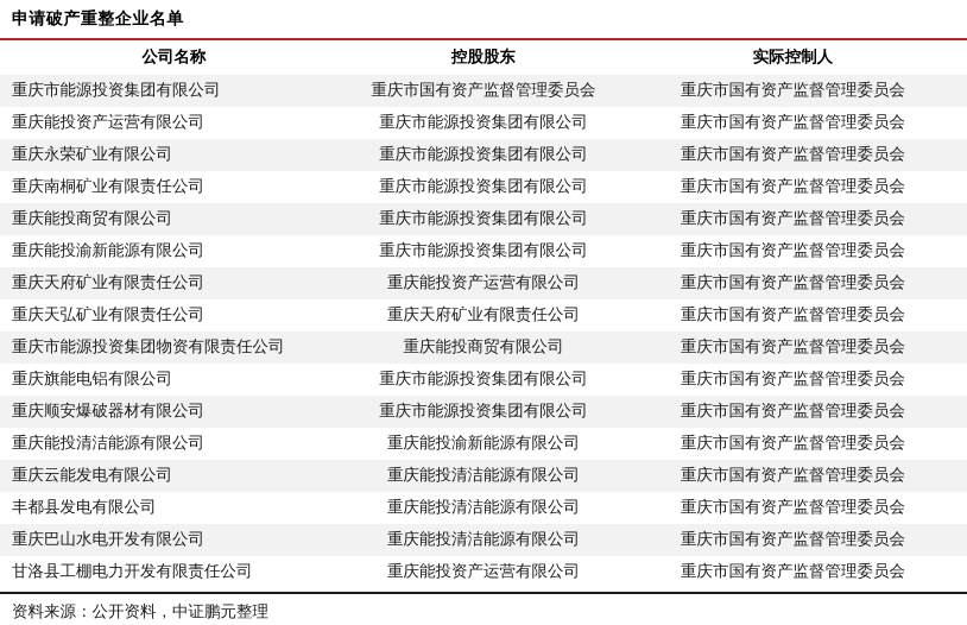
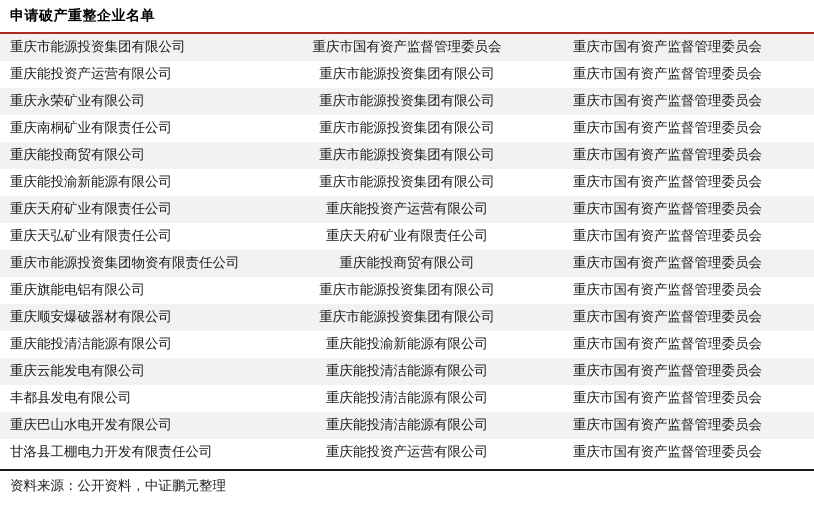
  申请破产重整企业名单
- 公司名称
- 控股股东
- 实际控制人
  重庆市能源投资集团有限公司
  重庆市国有资产监督管理委员会
  重庆市国有资产监督管理委员会
  重庆能投资产运营有限公司
  重庆市能源投资集团有限公司
  重庆市国有资产监督管理委员会
  重庆永荣矿业有限公司
  重庆市能源投资集团有限公司
  重庆市国有资产监督管理委员会
  重庆南桐矿业有限责任公司
  重庆市能源投资集团有限公司
  重庆市国有资产监督管理委员会
  重庆能投商贸有限公司
  重庆市能源投资集团有限公司
  重庆市国有资产监督管理委员会
  重庆能投渝新能源有限公司
  重庆市能源投资集团有限公司
  重庆市国有资产监督管理委员会
  重庆天府矿业有限责任公司
  重庆能投资产运营有限公司
  重庆市国有资产监督管理委员会
  重庆天弘矿业有限责任公司
  重庆天府矿业有限责任公司
  重庆市国有资产监督管理委员会
  重庆市能源投资集团物资有限责任公司
  重庆能投商贸有限公司
  重庆市国有资产监督管理委员会
  重庆旗能电铝有限公司
  重庆市能源投资集团有限公司
  重庆市国有资产监督管理委员会
  重庆顺安爆破器材有限公司
  重庆市能源投资集团有限公司
  重庆市国有资产监督管理委员会
  重庆能投清洁能源有限公司
  重庆能投渝新能源有限公司
  重庆市国有资产监督管理委员会
  重庆云能发电有限公司
  重庆能投清洁能源有限公司
  重庆市国有资产监督管理委员会
  丰都县发电有限公司
  重庆能投清洁能源有限公司
  重庆市国有资产监督管理委员会
  重庆巴山水电开发有限公司
  重庆能投清洁能源有限公司
  重庆市国有资产监督管理委员会
  甘洛县工棚电力开发有限责任公司
  重庆能投资产运营有限公司
  重庆市国有资产监督管理委员会
  资料来源：公开资料，中证鹏元整理
